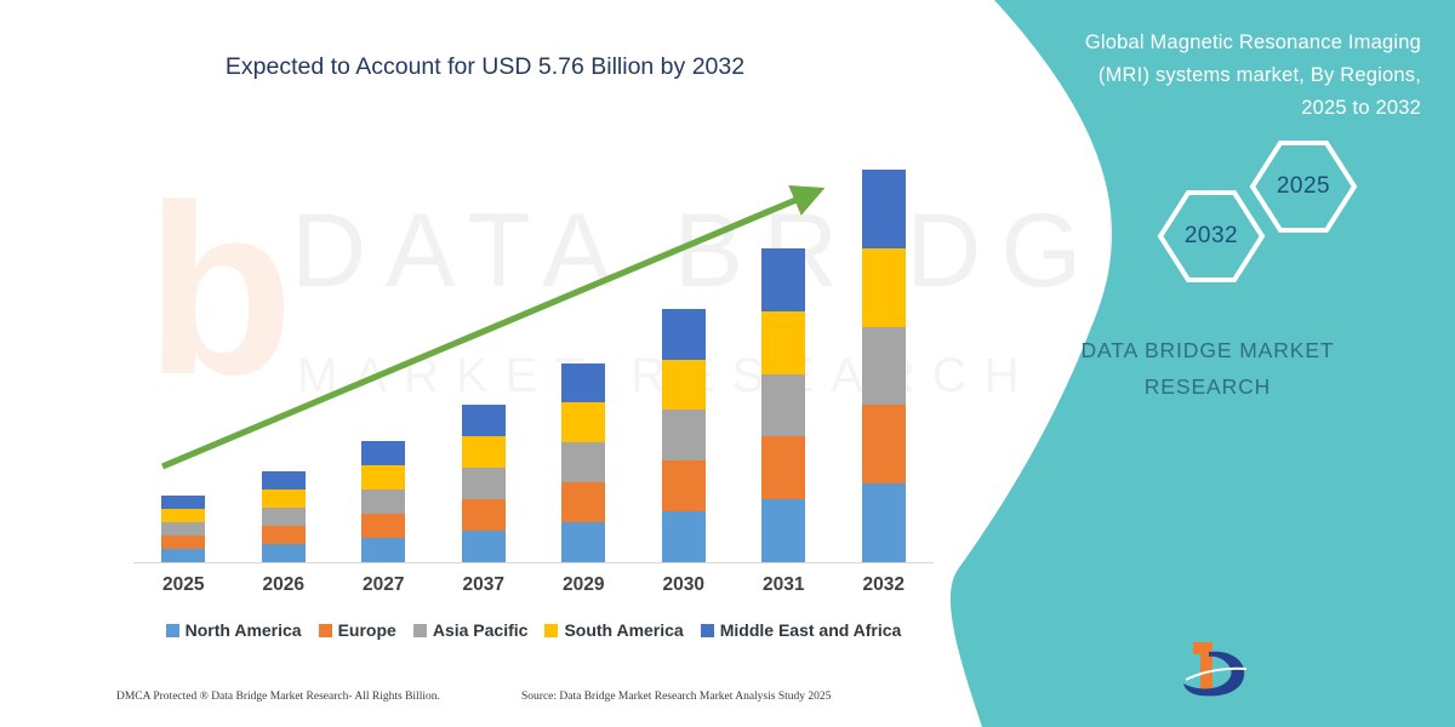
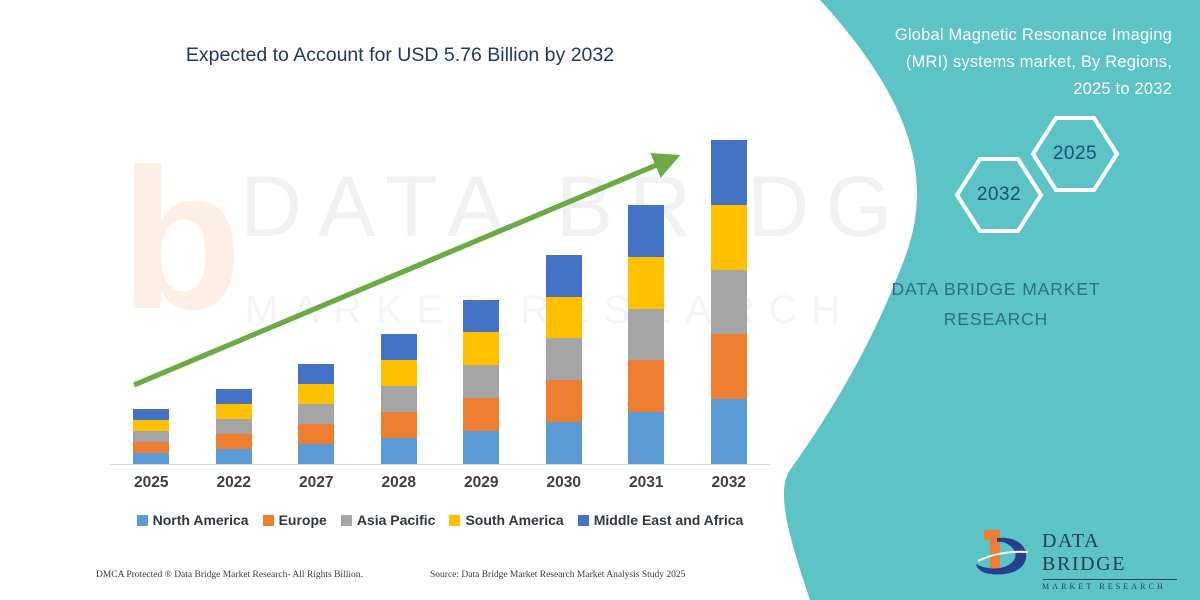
  b
  DATA BRDG
  MRKE RESEARCH
  Expected to Account for USD 5.76 Billion by 2032
  2025
- 2026
+ 2022
  2027
- 2037
+ 2028
  2029
  2030
  2031
  2032
  North America
  Europe
  Asia Pacific
  South America
  Middle East and Africa
  DMCA Protected ® Data Bridge Market Research- All Rights Billion.
  Source: Data Bridge Market Research Market Analysis Study 2025
  Global Magnetic Resonance Imaging
  (MRI) systems market, By Regions,
  2025 to 2032
  2025
  2032
  DATA BRIDGE MARKET
  RESEARCH
+ DATA BRIDGE
+ MARKET RESEARCH
